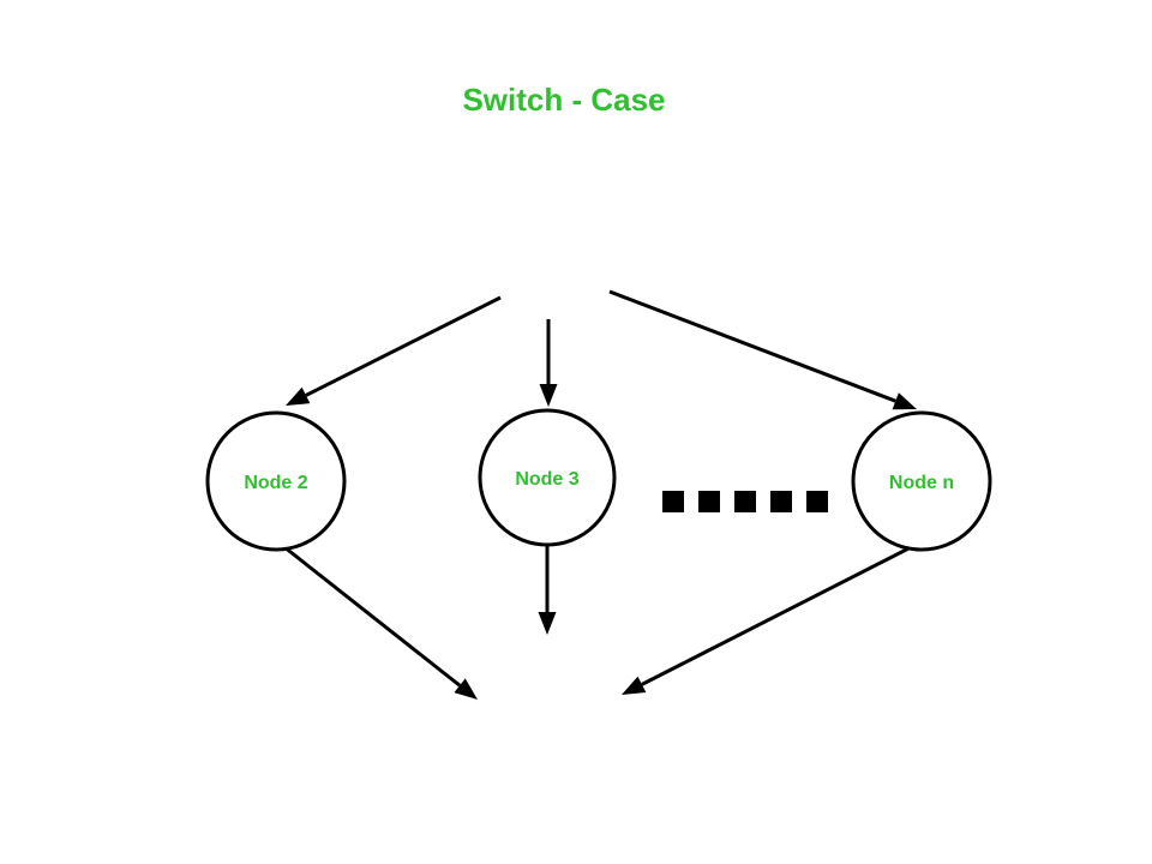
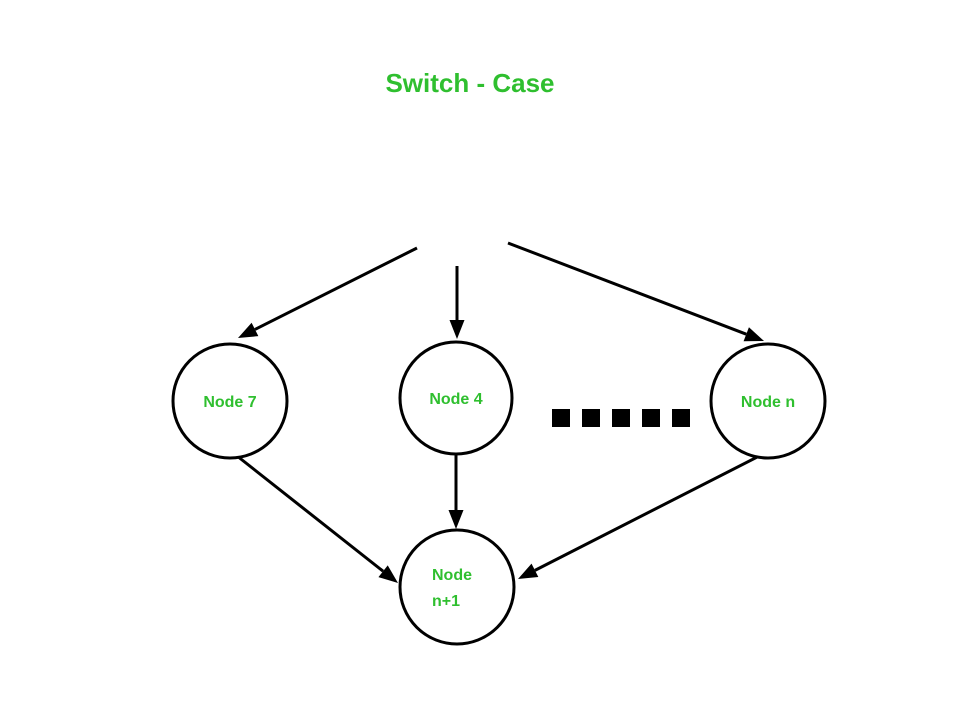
- Node 2
+ Node 7
- Node 3
+ Node 4
  Node n
+ Node
+ n+1
  Switch - Case
